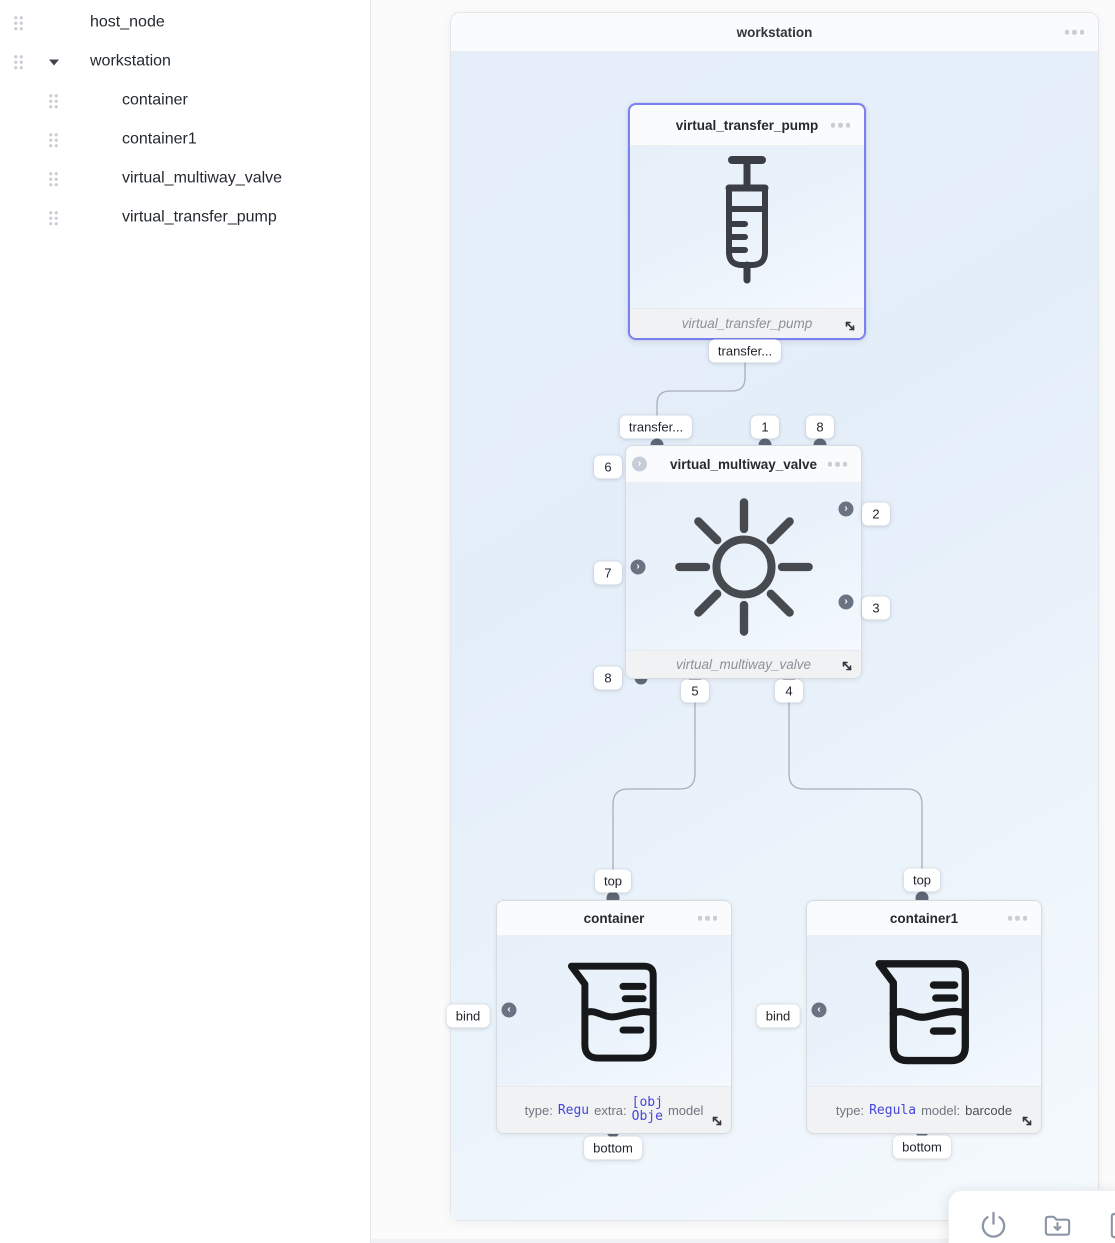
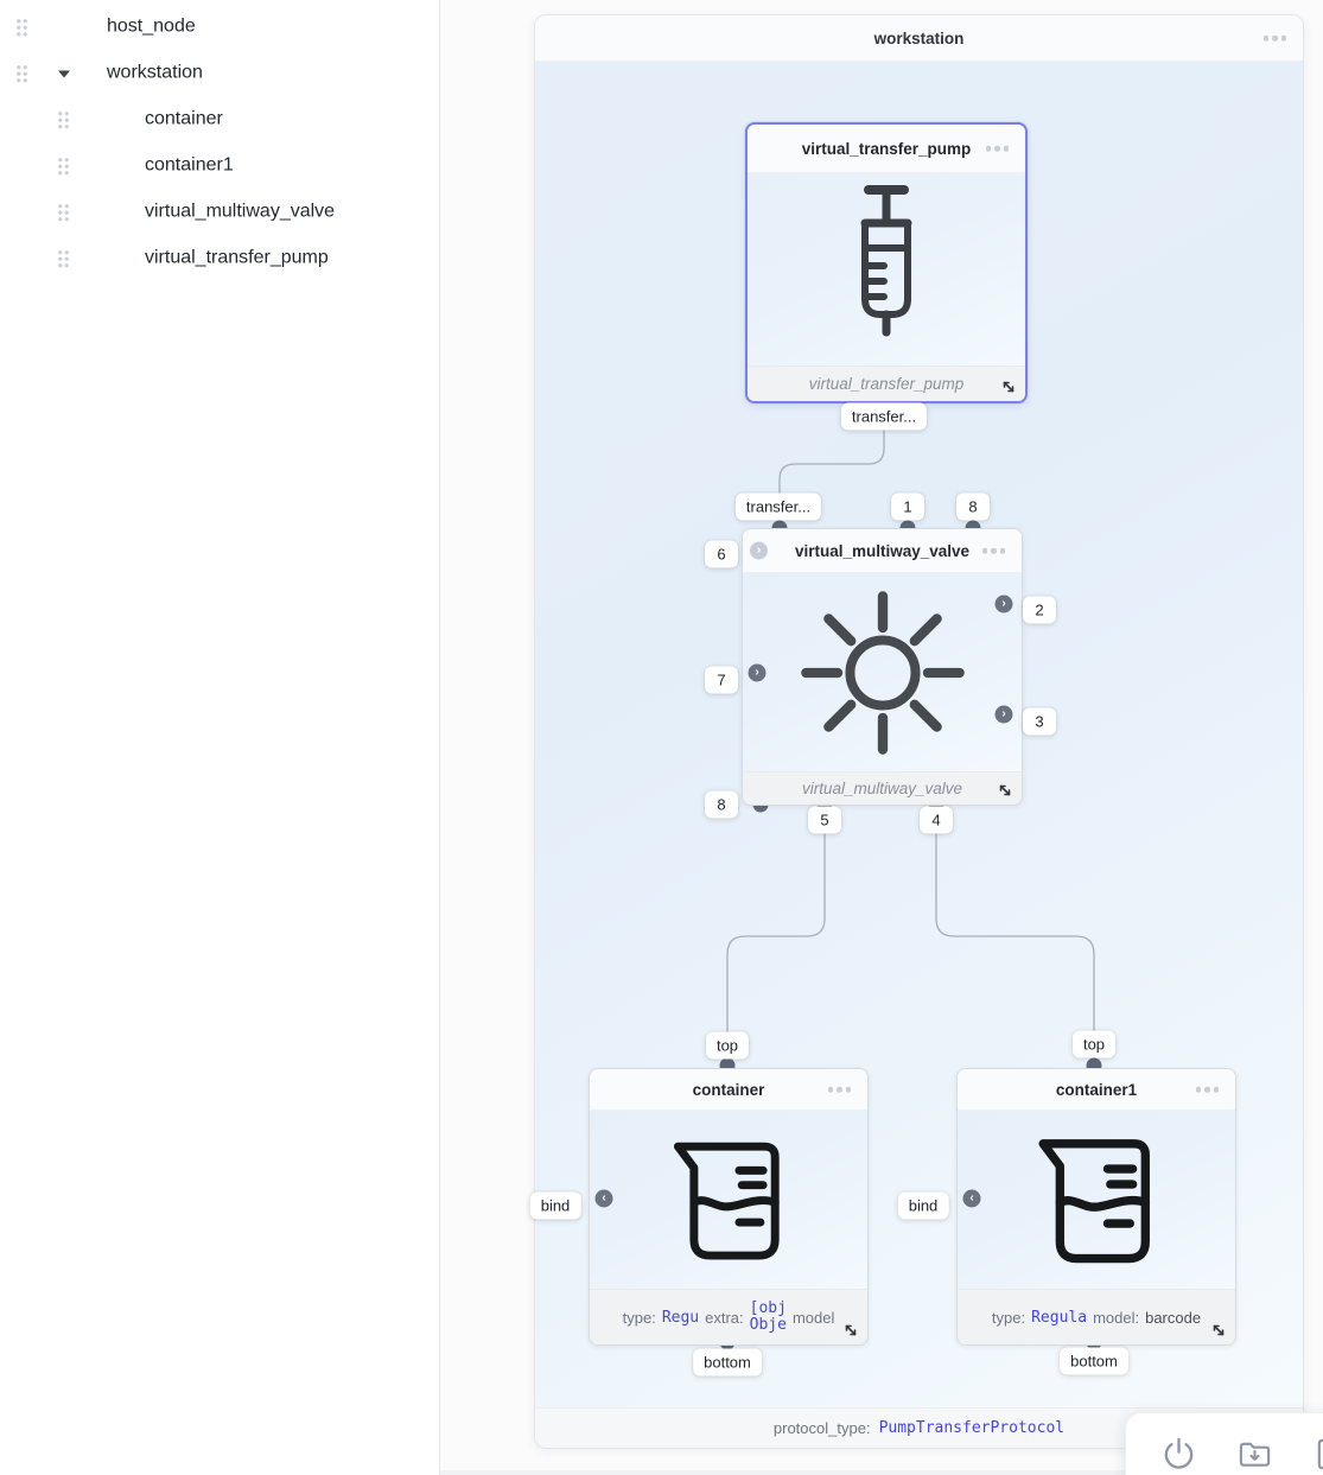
  host_node
  workstation
  container
  container1
  virtual_multiway_valve
  virtual_transfer_pump
  workstation
+ protocol_type:
+ PumpTransferProtocol
  virtual_transfer_pump
  virtual_transfer_pump
  ›
  virtual_multiway_valve
  virtual_multiway_valve
  container
  type:
  Regu
  extra:
  [obj
  Obje
  model
  container1
  type:
  Regula
  model:
  barcode
  ›
  ›
  ›
  ‹
  ‹
  transfer...
  transfer...
  1
  8
  6
  7
  8
  2
  3
  5
  4
  top
  bind
  bottom
  top
  bind
  bottom
